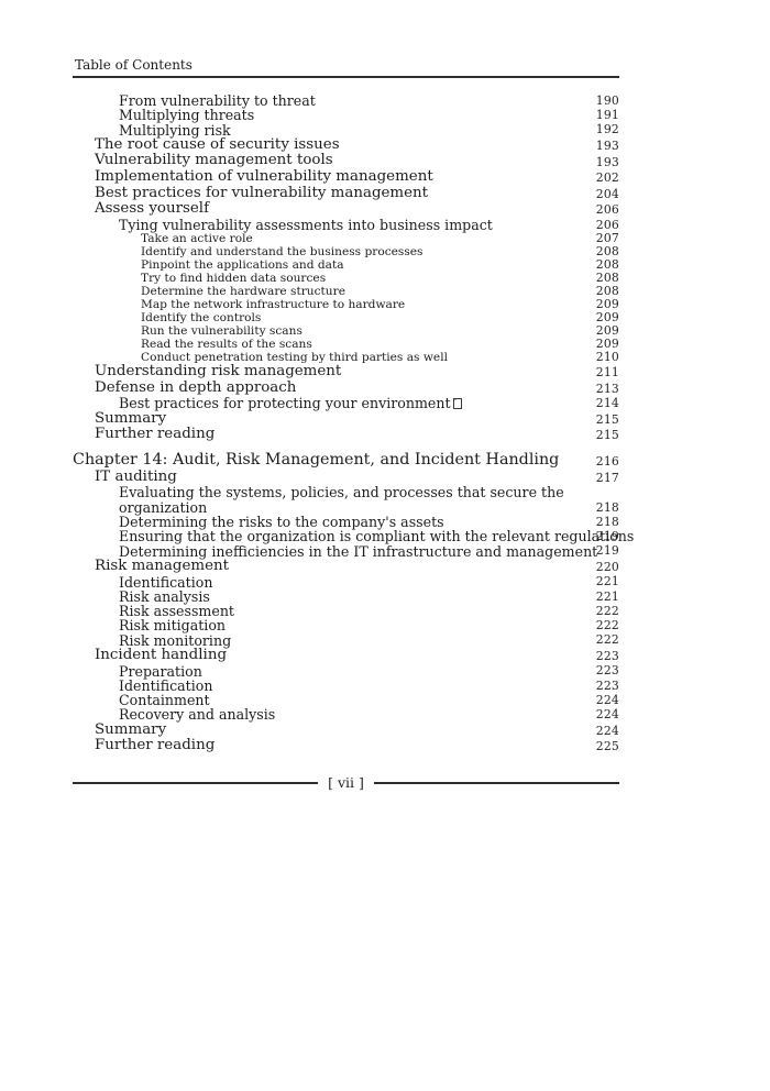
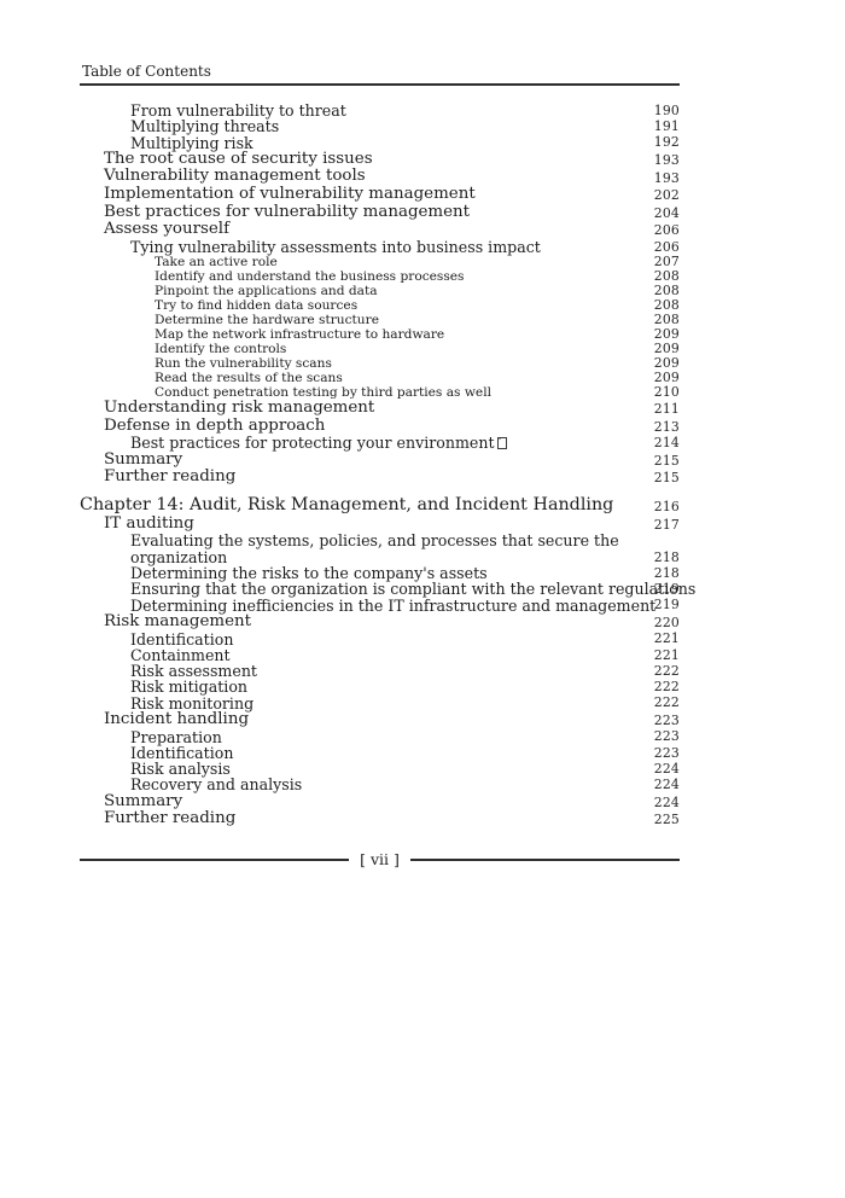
  Table of Contents
  190
  From vulnerability to threat
  191
  Multiplying threats
  192
  Multiplying risk
  193
  The root cause of security issues
  193
  Vulnerability management tools
  202
  Implementation of vulnerability management
  204
  Best practices for vulnerability management
  206
  Assess yourself
  206
  Tying vulnerability assessments into business impact
  207
  Take an active role
  208
  Identify and understand the business processes
  208
  Pinpoint the applications and data
  208
  Try to find hidden data sources
  208
  Determine the hardware structure
  209
  Map the network infrastructure to hardware
  209
  Identify the controls
  209
  Run the vulnerability scans
  209
  Read the results of the scans
  210
  Conduct penetration testing by third parties as well
  211
  Understanding risk management
  213
  Defense in depth approach
  214
  Best practices for protecting your environment
  215
  Summary
  215
  Further reading
  216
  Chapter 14: Audit, Risk Management, and Incident Handling
  217
  IT auditing
  218
  Evaluating the systems, policies, and processes that secure the
  organization
  218
  Determining the risks to the company's assets
  219
  Ensuring that the organization is compliant with the relevant regulations
  219
  Determining inefficiencies in the IT infrastructure and management
  220
  Risk management
  221
  Identification
  221
- Risk analysis
+ Containment
  222
  Risk assessment
  222
  Risk mitigation
  222
  Risk monitoring
  223
  Incident handling
  223
  Preparation
  223
  Identification
  224
- Containment
+ Risk analysis
  224
  Recovery and analysis
  224
  Summary
  225
  Further reading
  [ vii ]
